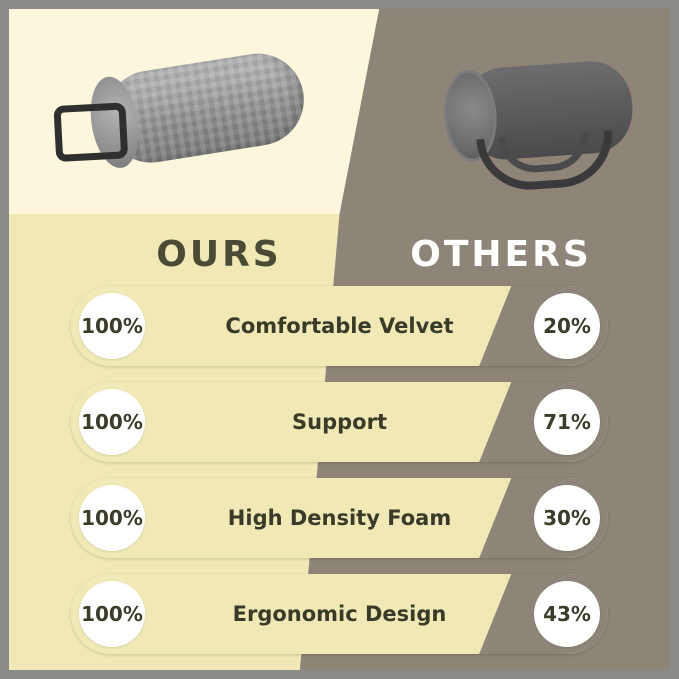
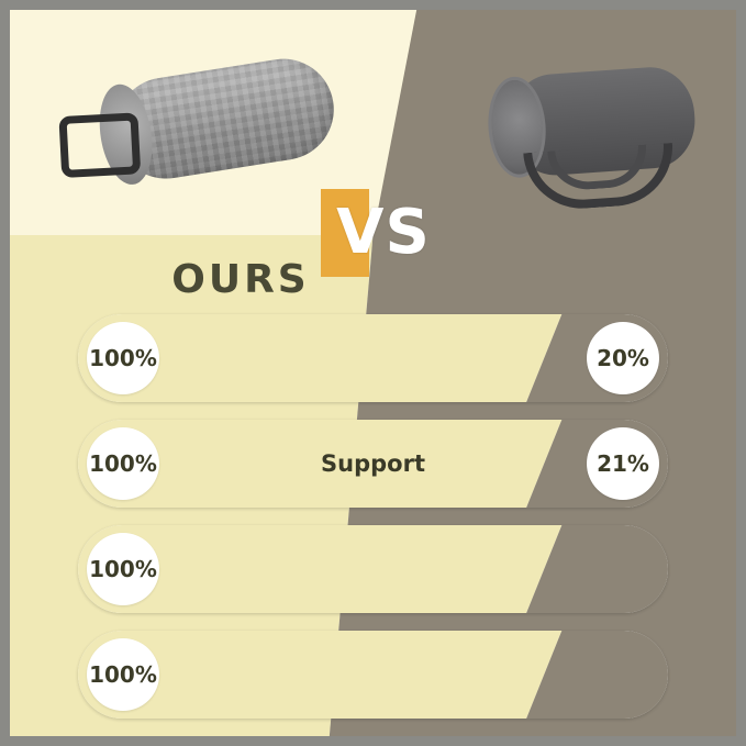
+ VS
  OURS
- OTHERS
  100%
- Comfortable Velvet
  20%
  100%
  Support
- 71%
+ 21%
  100%
- High Density Foam
- 30%
  100%
- Ergonomic Design
- 43%
